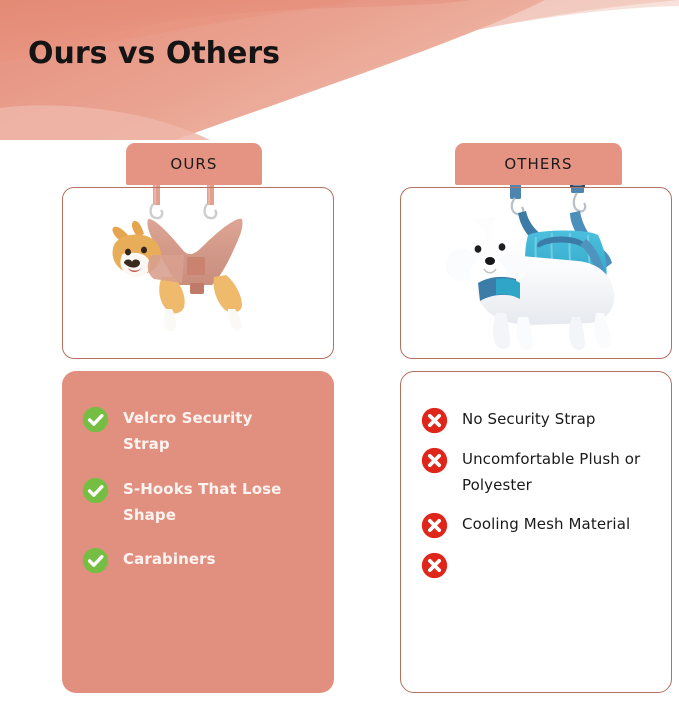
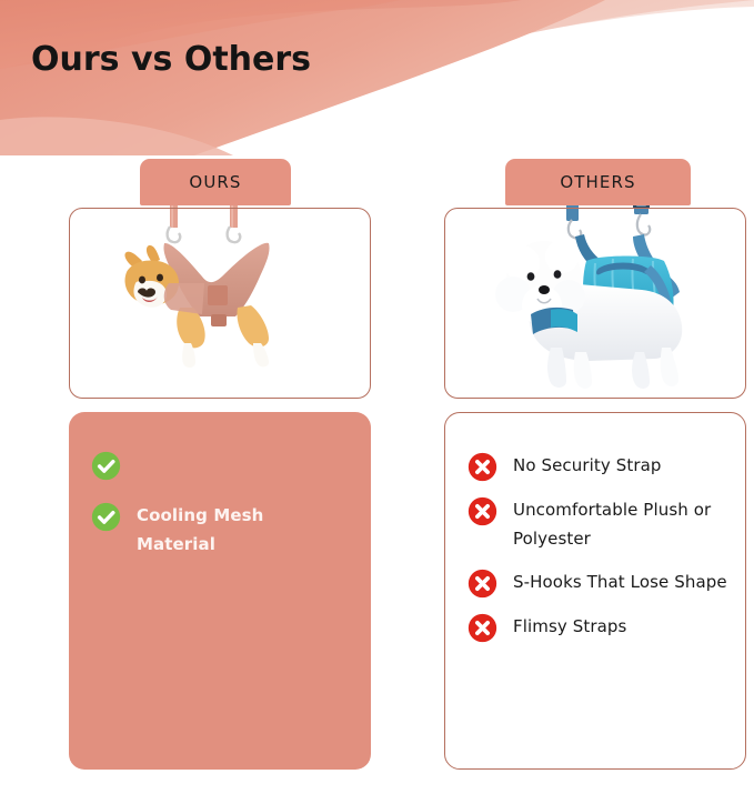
  Ours vs Others
  OURS
  OTHERS
- Velcro Security Strap
- S-Hooks That Lose Shape
+ Cooling Mesh Material
- Carabiners
  No Security Strap
  Uncomfortable Plush or Polyester
- Cooling Mesh Material
+ S-Hooks That Lose Shape
+ Flimsy Straps
